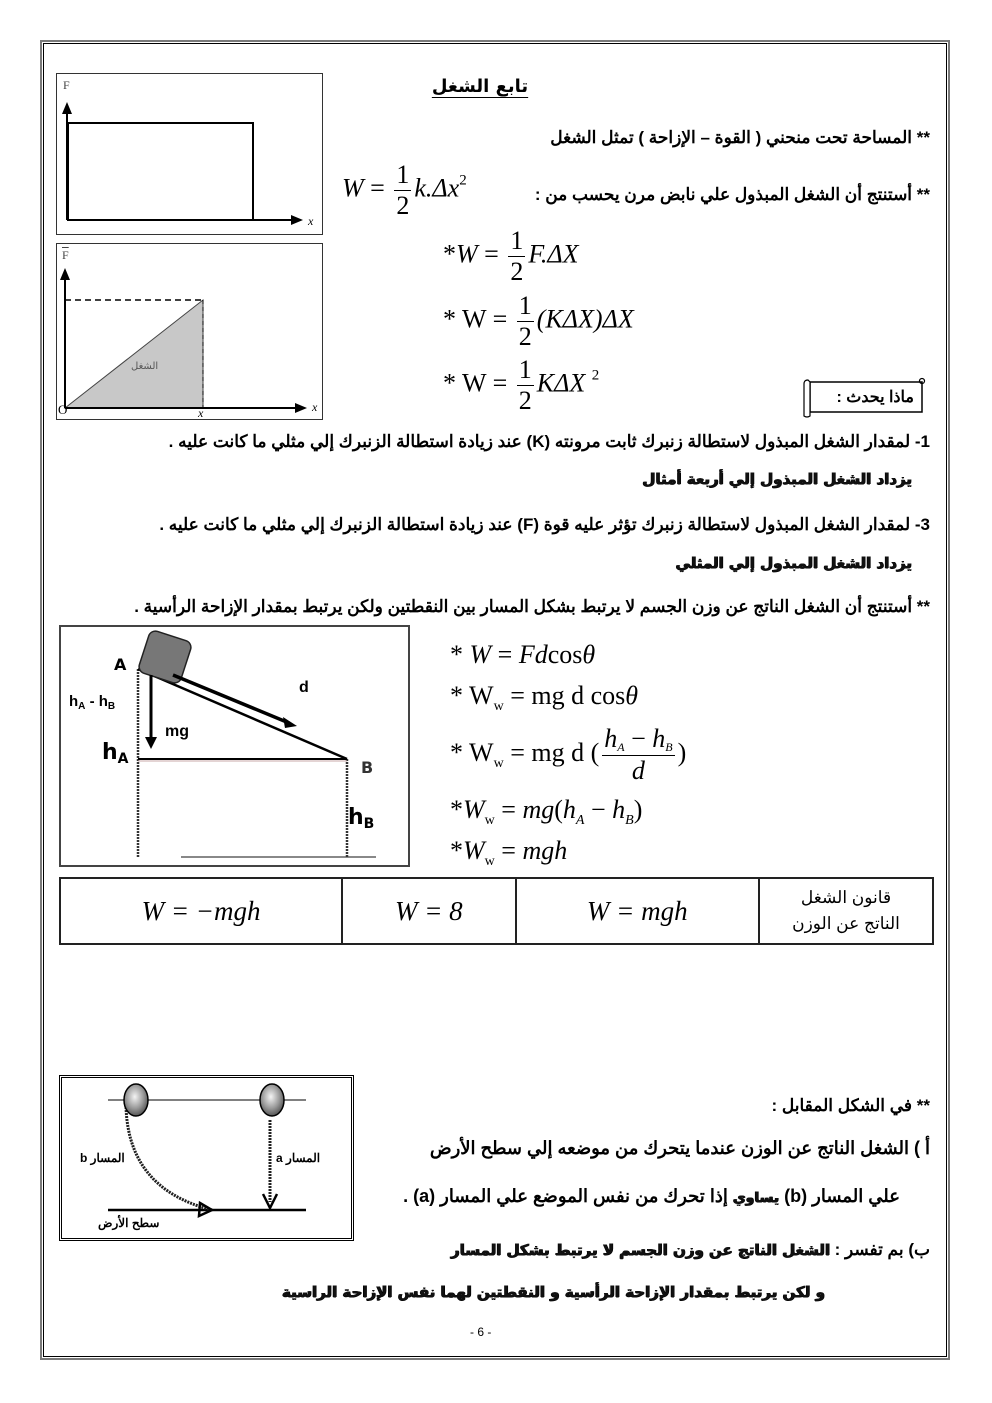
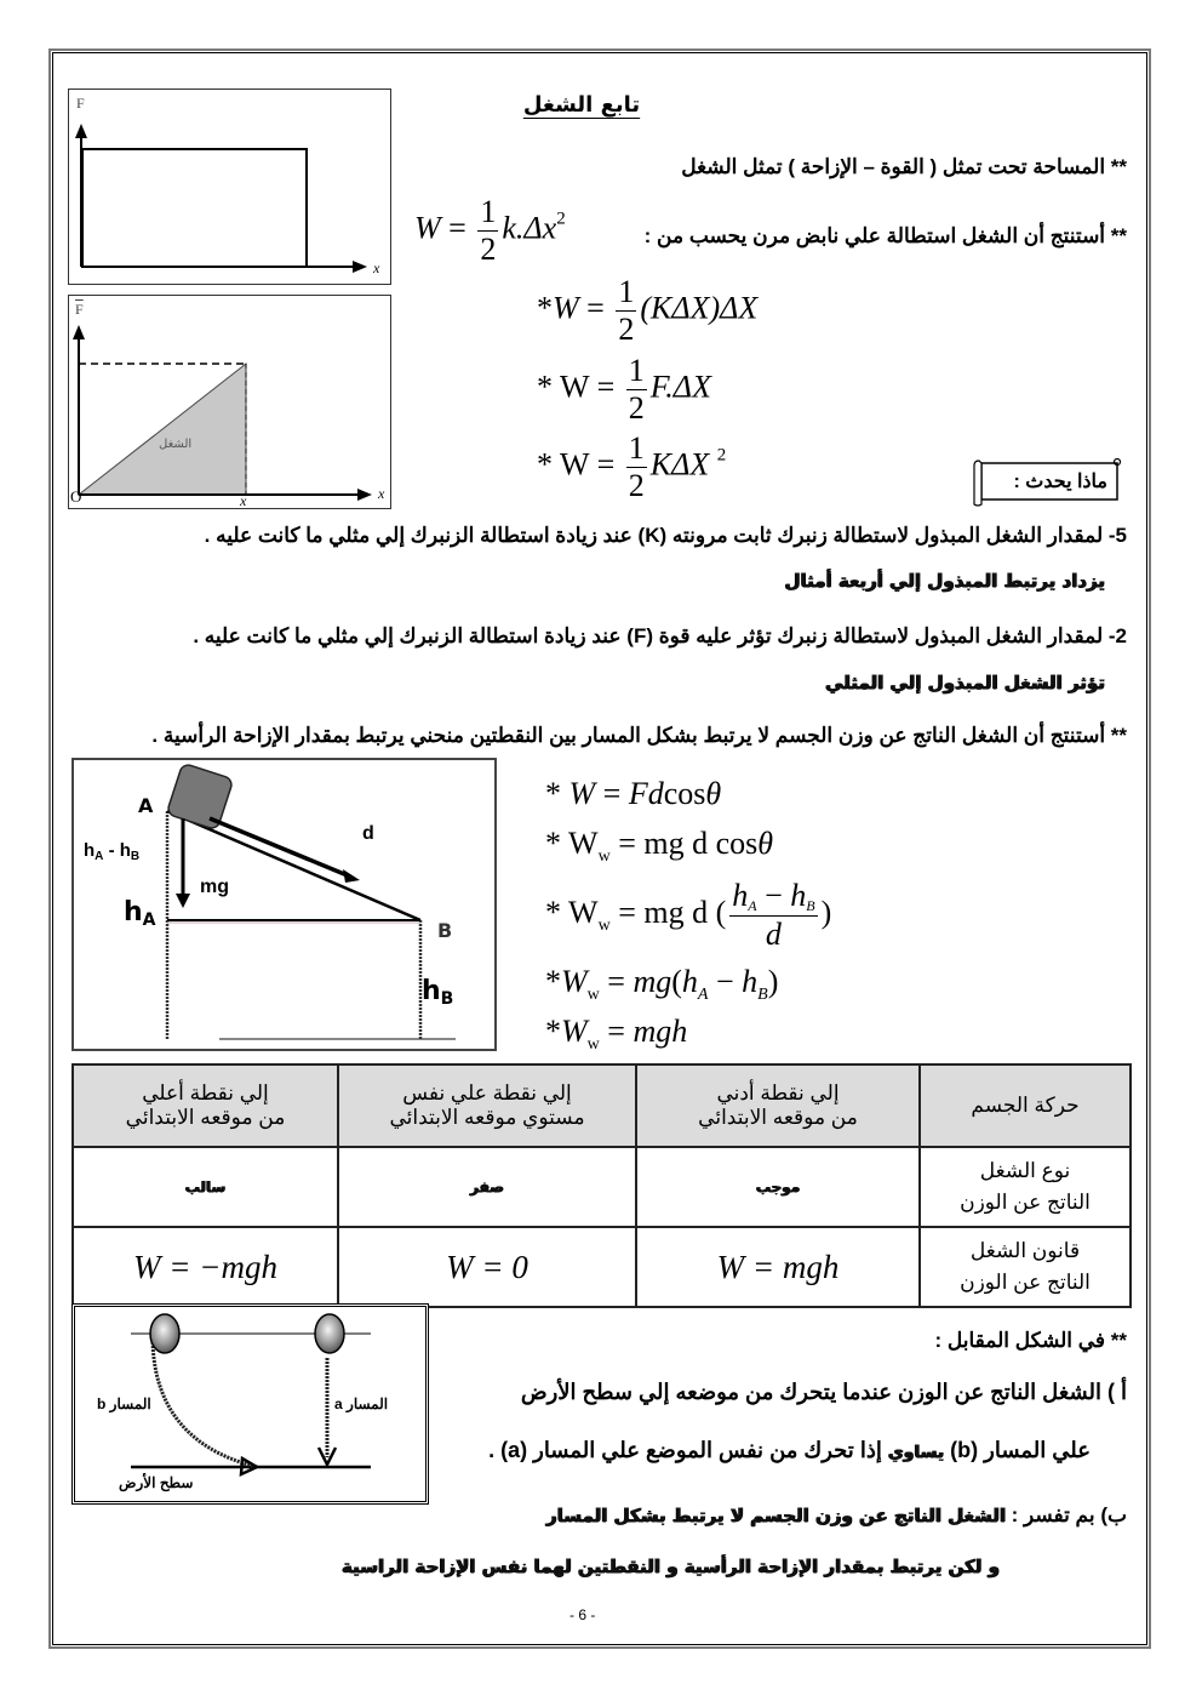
  تابع الشغل
- ** المساحة تحت منحني ( القوة – الإزاحة ) تمثل الشغل
+ ** المساحة تحت تمثل ( القوة – الإزاحة ) تمثل الشغل
- ** أستنتج أن الشغل المبذول علي نابض مرن يحسب من :
+ ** أستنتج أن الشغل استطالة علي نابض مرن يحسب من :
  W =
  1
  2
  k.Δx2
  *W =
  1
  2
- F.ΔX
+ (KΔX)ΔX
  * W =
  1
  2
- (KΔX)ΔX
+ F.ΔX
  * W =
  1
  2
  KΔX 2
  F
  x
  F
  x
  O
  x
  الشغل
  ماذا يحدث :
- 1- لمقدار الشغل المبذول لاستطالة زنبرك ثابت مرونته (K) عند زيادة استطالة الزنبرك إلي مثلي ما كانت عليه .
+ 5- لمقدار الشغل المبذول لاستطالة زنبرك ثابت مرونته (K) عند زيادة استطالة الزنبرك إلي مثلي ما كانت عليه .
- يزداد الشغل المبذول إلي أربعة أمثال
+ يزداد يرتبط المبذول إلي أربعة أمثال
- 3- لمقدار الشغل المبذول لاستطالة زنبرك تؤثر عليه قوة (F) عند زيادة استطالة الزنبرك إلي مثلي ما كانت عليه .
+ 2- لمقدار الشغل المبذول لاستطالة زنبرك تؤثر عليه قوة (F) عند زيادة استطالة الزنبرك إلي مثلي ما كانت عليه .
- يزداد الشغل المبذول إلي المثلي
+ تؤثر الشغل المبذول إلي المثلي
- ** أستنتج أن الشغل الناتج عن وزن الجسم لا يرتبط بشكل المسار بين النقطتين ولكن يرتبط بمقدار الإزاحة الرأسية .
+ ** أستنتج أن الشغل الناتج عن وزن الجسم لا يرتبط بشكل المسار بين النقطتين منحني يرتبط بمقدار الإزاحة الرأسية .
  A
  B
  hA - hB
  mg
  d
  hA
  hB
  * W = Fdcosθ
  * Ww = mg d cosθ
  * Ww = mg d (
  hA − hB
  d
  )
  *Ww = mg(hA − hB)
  *Ww = mgh
+ حركة الجسم	إلي نقطة أدنيمن موقعه الابتدائي	إلي نقطة علي نفسمستوي موقعه الابتدائي	إلي نقطة أعليمن موقعه الابتدائي
+ نوع الشغلالناتج عن الوزن	موجب	صفر	سالب
- قانون الشغلالناتج عن الوزن	W = mgh	W = 8	W = −mgh
+ قانون الشغلالناتج عن الوزن	W = mgh	W = 0	W = −mgh
  المسار b
  المسار a
  سطح الأرض
  ** في الشكل المقابل :
  أ ) الشغل الناتج عن الوزن عندما يتحرك من موضعه إلي سطح الأرض
  علي المسار (b) يساوي إذا تحرك من نفس الموضع علي المسار (a) .
  ب) بم تفسر : الشغل الناتج عن وزن الجسم لا يرتبط بشكل المسار
  و لكن يرتبط بمقدار الإزاحة الرأسية و النقطتين لهما نفس الإزاحة الراسية
  - 6 -
